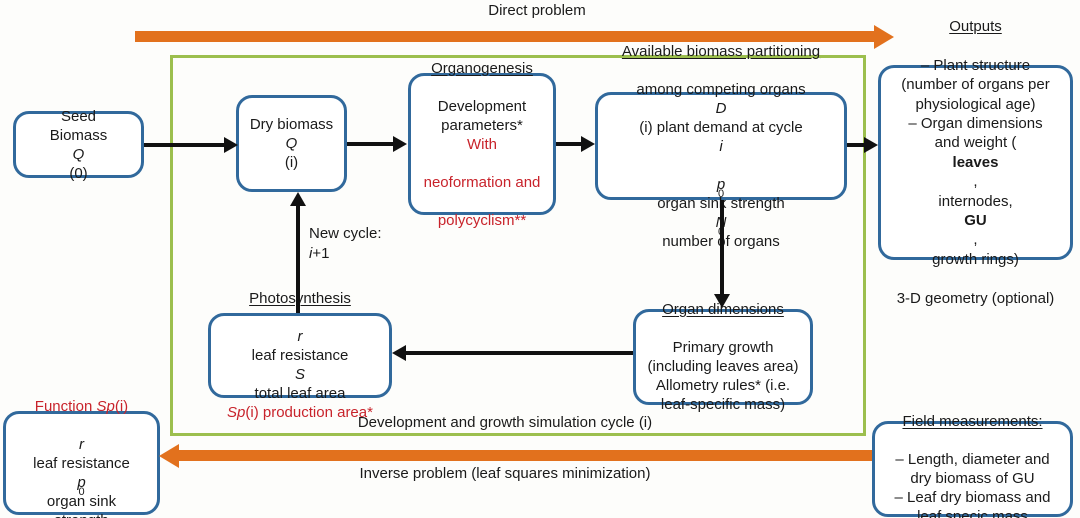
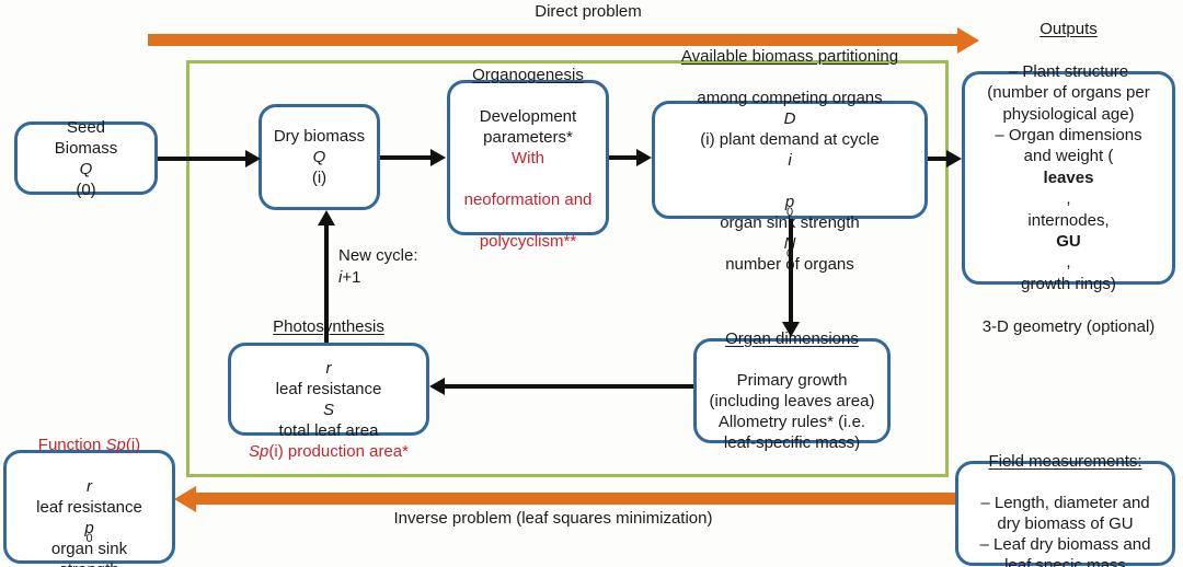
  Direct problem
  Seed
  Biomass
  Q
  (0)
  Dry biomass
  Q
  (i)
  Organogenesis
  Development
  parameters*
  With
  neoformation and
  polycyclism**
  Available biomass partitioning
  among competing organs
  D
  (i) plant demand at cycle
  i
  p
  organ sin strength
  numberf organs
  Outputs
  – Plant structure
  (number of organs per
  physiological age)
  – Organ dimensions
  and weight (
  leaves
  ,
  internodes,
  GU
  ,
  growth rings)
  3-D geometry (optional)
  Photosnthesis
  r
  leaf resistance
  S
  total leaf area
  Sp(i) production area*
  Organ dimensions
  Primary growth
  (including leaves area)
  Allometry rules* (i.e.
  leaf-specific mass)
  Function Sp(i)
  r
  leaf resistance
  p
  organ sink
  Field measurements:
  – Length, diameter and
  dry biomass of GU
  – Leaf dry biomass and
  leaf specic mass
  New cycle:
  i+1
- Development and growth simulation cycle (i)
  Inverse problem (leaf squares minimization)
